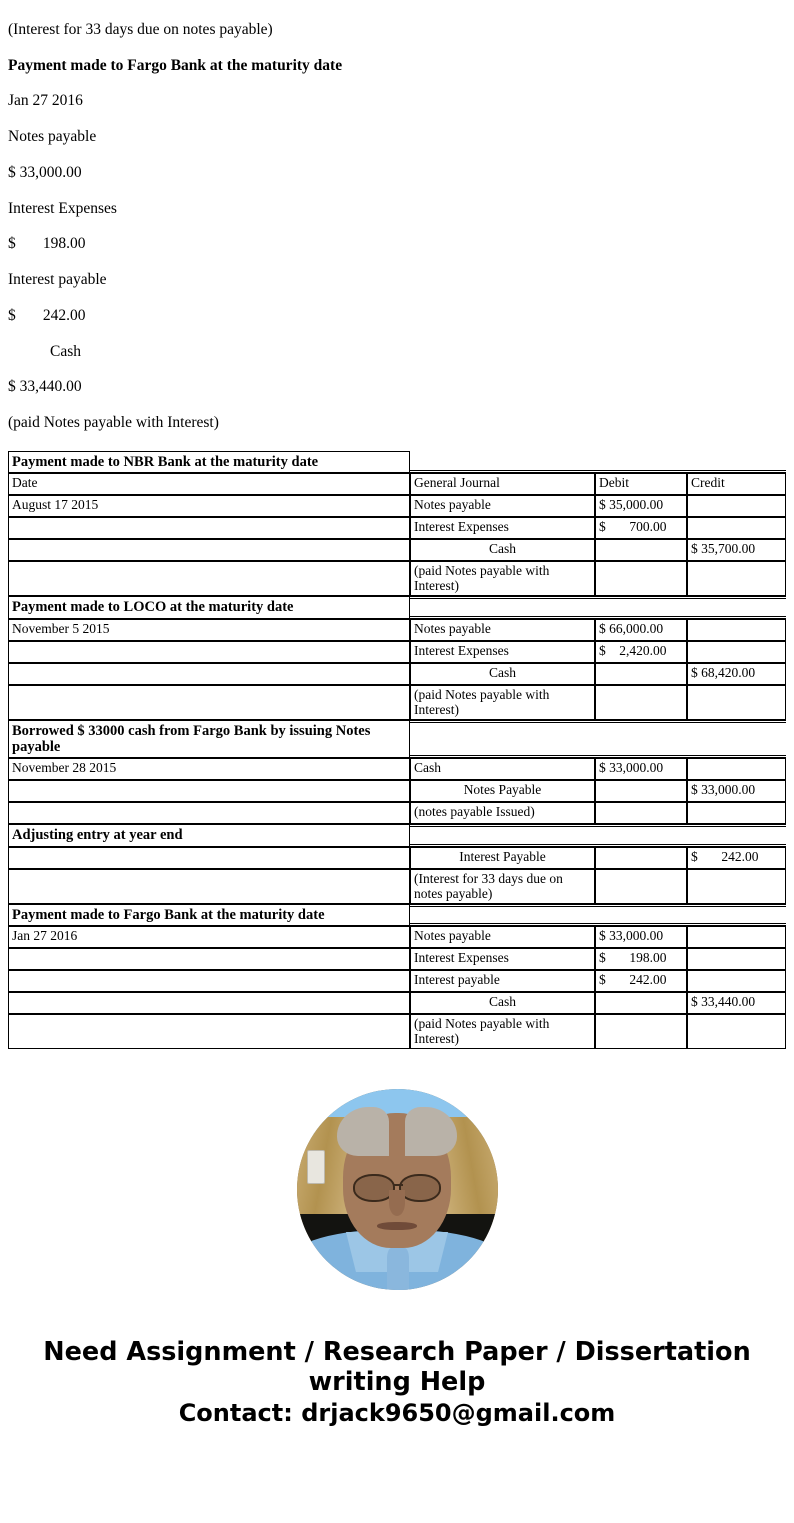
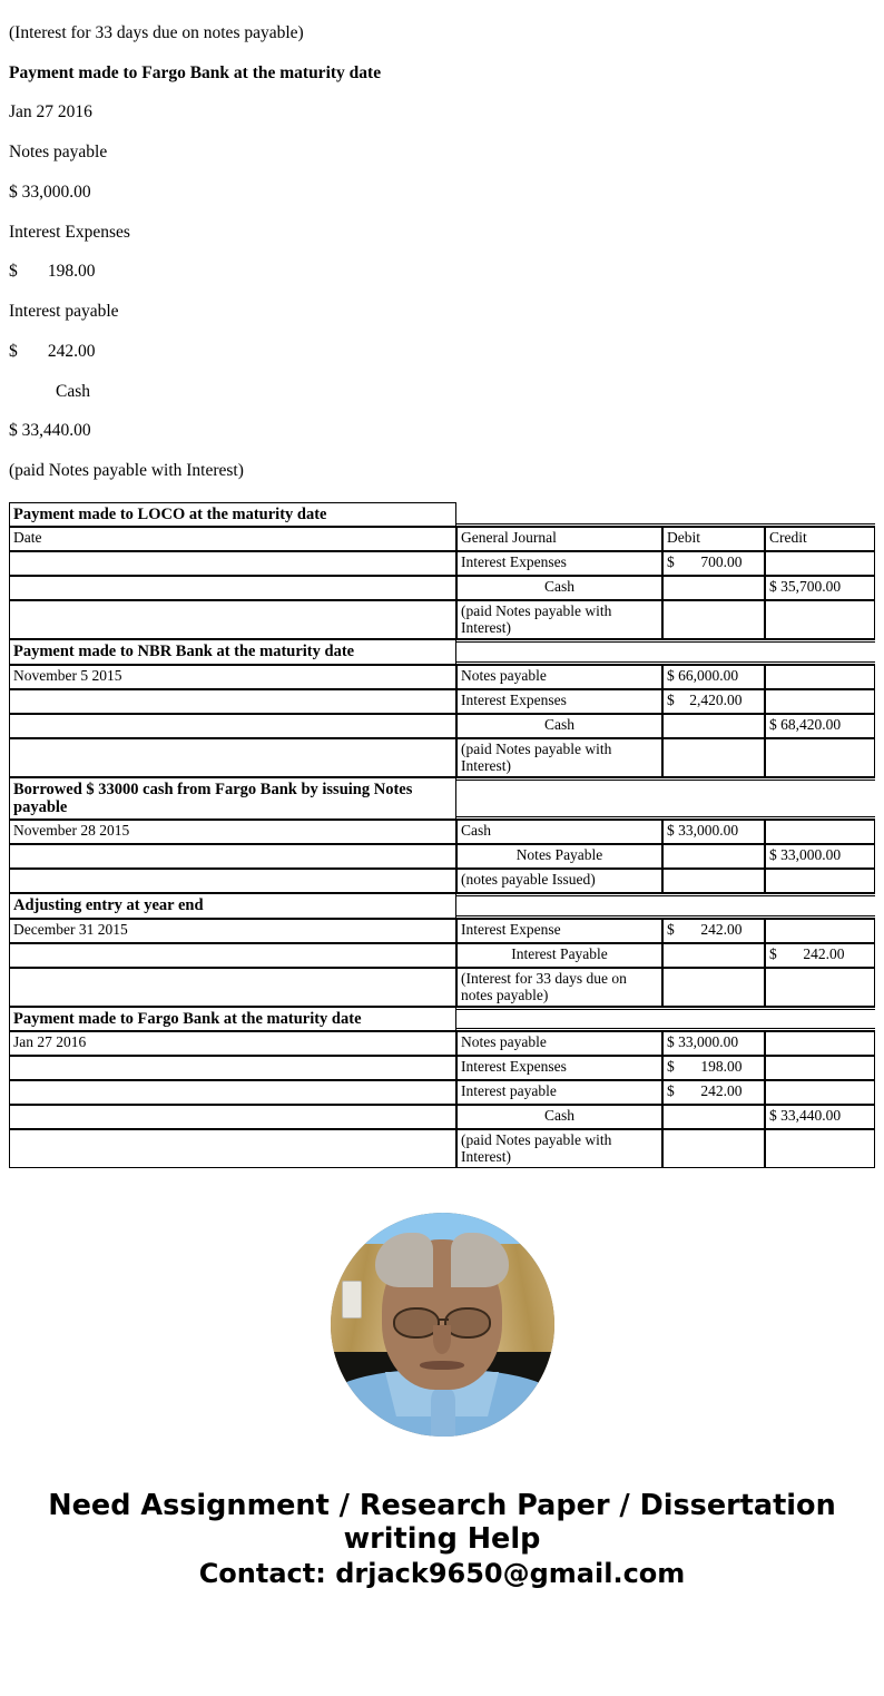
  (Interest for 33 days due on notes payable)
  Payment made to Fargo Bank at the maturity date
  Jan 27 2016
  Notes payable
  $ 33,000.00
  Interest Expenses
  $ 198.00
  Interest payable
  $ 242.00
  Cash
  $ 33,440.00
  (paid Notes payable with Interest)
- Payment made to NBR Bank at the maturity date
+ Payment made to LOCO at the maturity date
  Date	General Journal	Debit	Credit
- August 17 2015	Notes payable	$ 35,000.00
  	Interest Expenses	$ 700.00
  	Cash		$ 35,700.00
  	(paid Notes payable with Interest)
- Payment made to LOCO at the maturity date
+ Payment made to NBR Bank at the maturity date
  November 5 2015	Notes payable	$ 66,000.00
  	Interest Expenses	$ 2,420.00
  	Cash		$ 68,420.00
  	(paid Notes payable with Interest)
  Borrowed $ 33000 cash from Fargo Bank by issuing Notes payable
  November 28 2015	Cash	$ 33,000.00
  	Notes Payable		$ 33,000.00
  	(notes payable Issued)
  Adjusting entry at year end
+ December 31 2015	Interest Expense	$ 242.00
  	Interest Payable		$ 242.00
  	(Interest for 33 days due on notes payable)
  Payment made to Fargo Bank at the maturity date
  Jan 27 2016	Notes payable	$ 33,000.00
  	Interest Expenses	$ 198.00
  	Interest payable	$ 242.00
  	Cash		$ 33,440.00
  	(paid Notes payable with Interest)
  Need Assignment / Research Paper / Dissertation writing Help
  Contact: drjack9650@gmail.com
